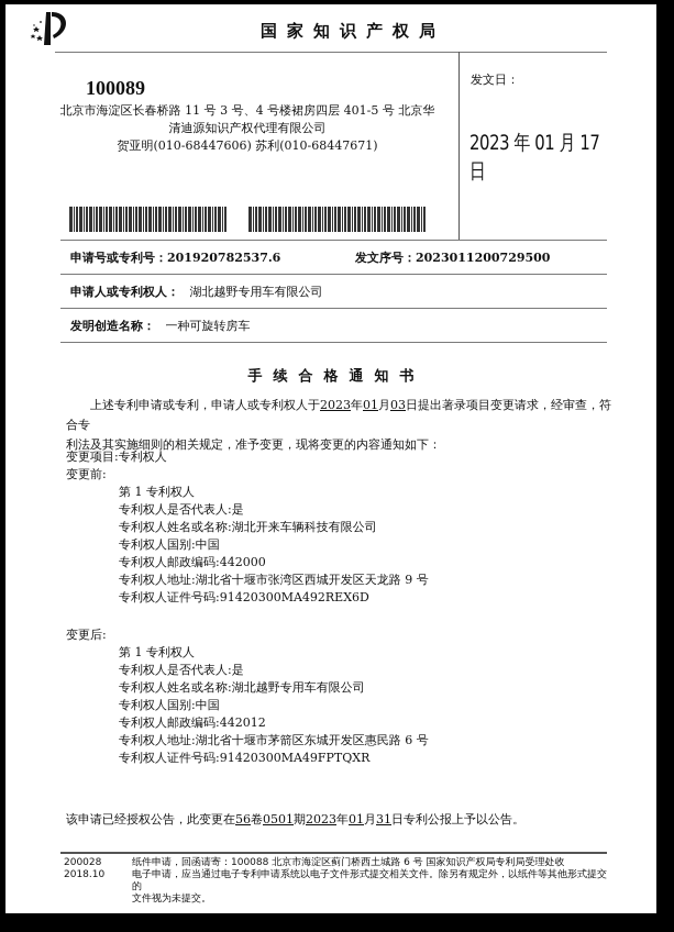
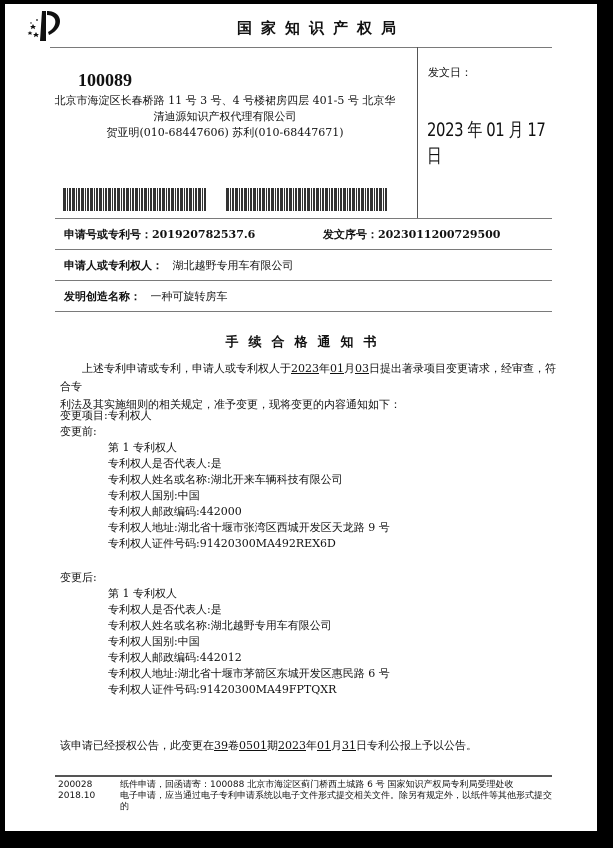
  国家知识产权局
  100089
  北京市海淀区长春桥路 11 号 3 号、4 号楼裙房四层 401-5 号 北京华
  清迪源知识产权代理有限公司
  贺亚明(010-68447606) 苏利(010-68447671)
  发文日：
  2023 年 01 月 17 日
  申请号或专利号：201920782537.6
  发文序号：2023011200729500
  申请人或专利权人： 湖北越野专用车有限公司
  发明创造名称： 一种可旋转房车
  手续合格通知书
  上述专利申请或专利，申请人或专利权人于2023年01月03日提出著录项目变更请求，经审查，符合专
  利法及其实施细则的相关规定，准予变更，现将变更的内容通知如下：
  变更项目:专利权人
  变更前:
  第 1 专利权人
  专利权人是否代表人:是
  专利权人姓名或名称:湖北开来车辆科技有限公司
  专利权人国别:中国
  专利权人邮政编码:442000
  专利权人地址:湖北省十堰市张湾区西城开发区天龙路 9 号
  专利权人证件号码:91420300MA492REX6D
  变更后:
  第 1 专利权人
  专利权人是否代表人:是
  专利权人姓名或名称:湖北越野专用车有限公司
  专利权人国别:中国
  专利权人邮政编码:442012
  专利权人地址:湖北省十堰市茅箭区东城开发区惠民路 6 号
  专利权人证件号码:91420300MA49FPTQXR
- 该申请已经授权公告，此变更在56卷0501期2023年01月31日专利公报上予以公告。
+ 该申请已经授权公告，此变更在39卷0501期2023年01月31日专利公报上予以公告。
  200028
  2018.10
  纸件申请，回函请寄：100088 北京市海淀区蓟门桥西土城路 6 号 国家知识产权局专利局受理处收
  电子申请，应当通过电子专利申请系统以电子文件形式提交相关文件。除另有规定外，以纸件等其他形式提交的
- 文件视为未提交。
